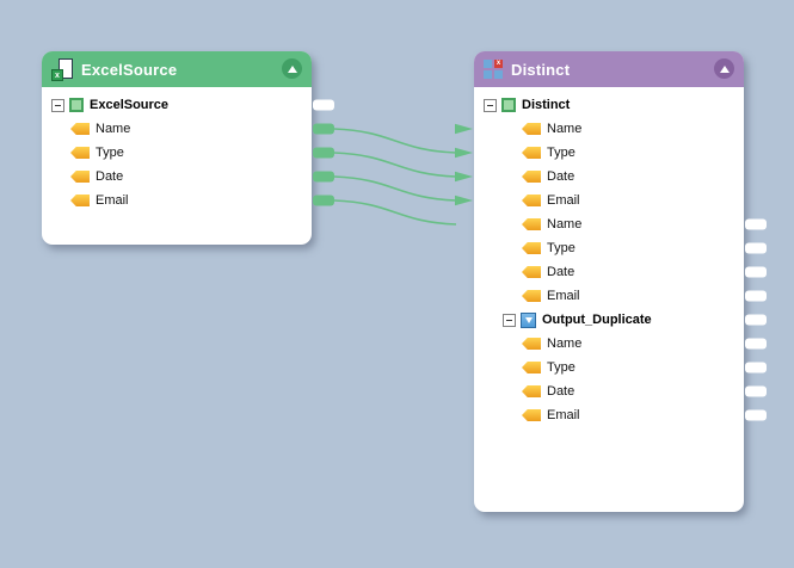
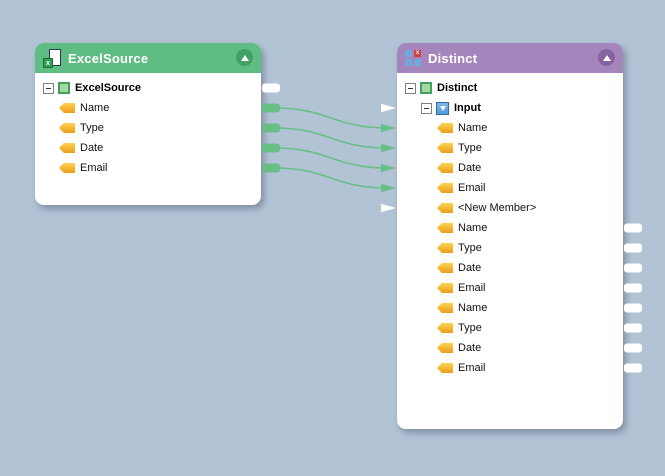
  ExcelSource
  ExcelSource
  Name
  Type
  Date
  Email
  Distinct
  Distinct
+ Input
  Name
  Type
  Date
  Email
+ <New Member>
  Name
  Type
  Date
  Email
- Output_Duplicate
  Name
  Type
  Date
  Email
